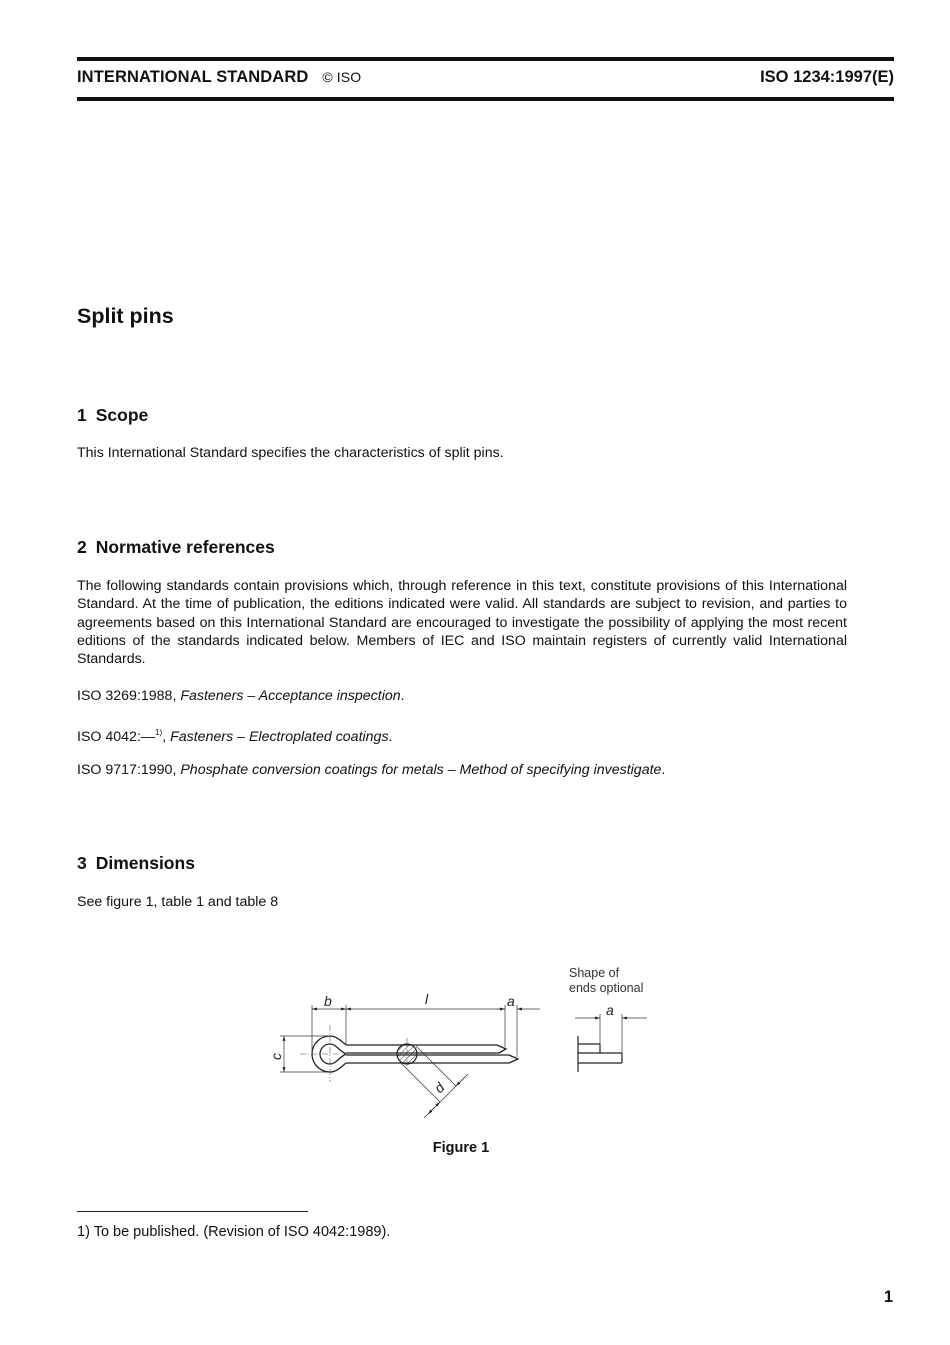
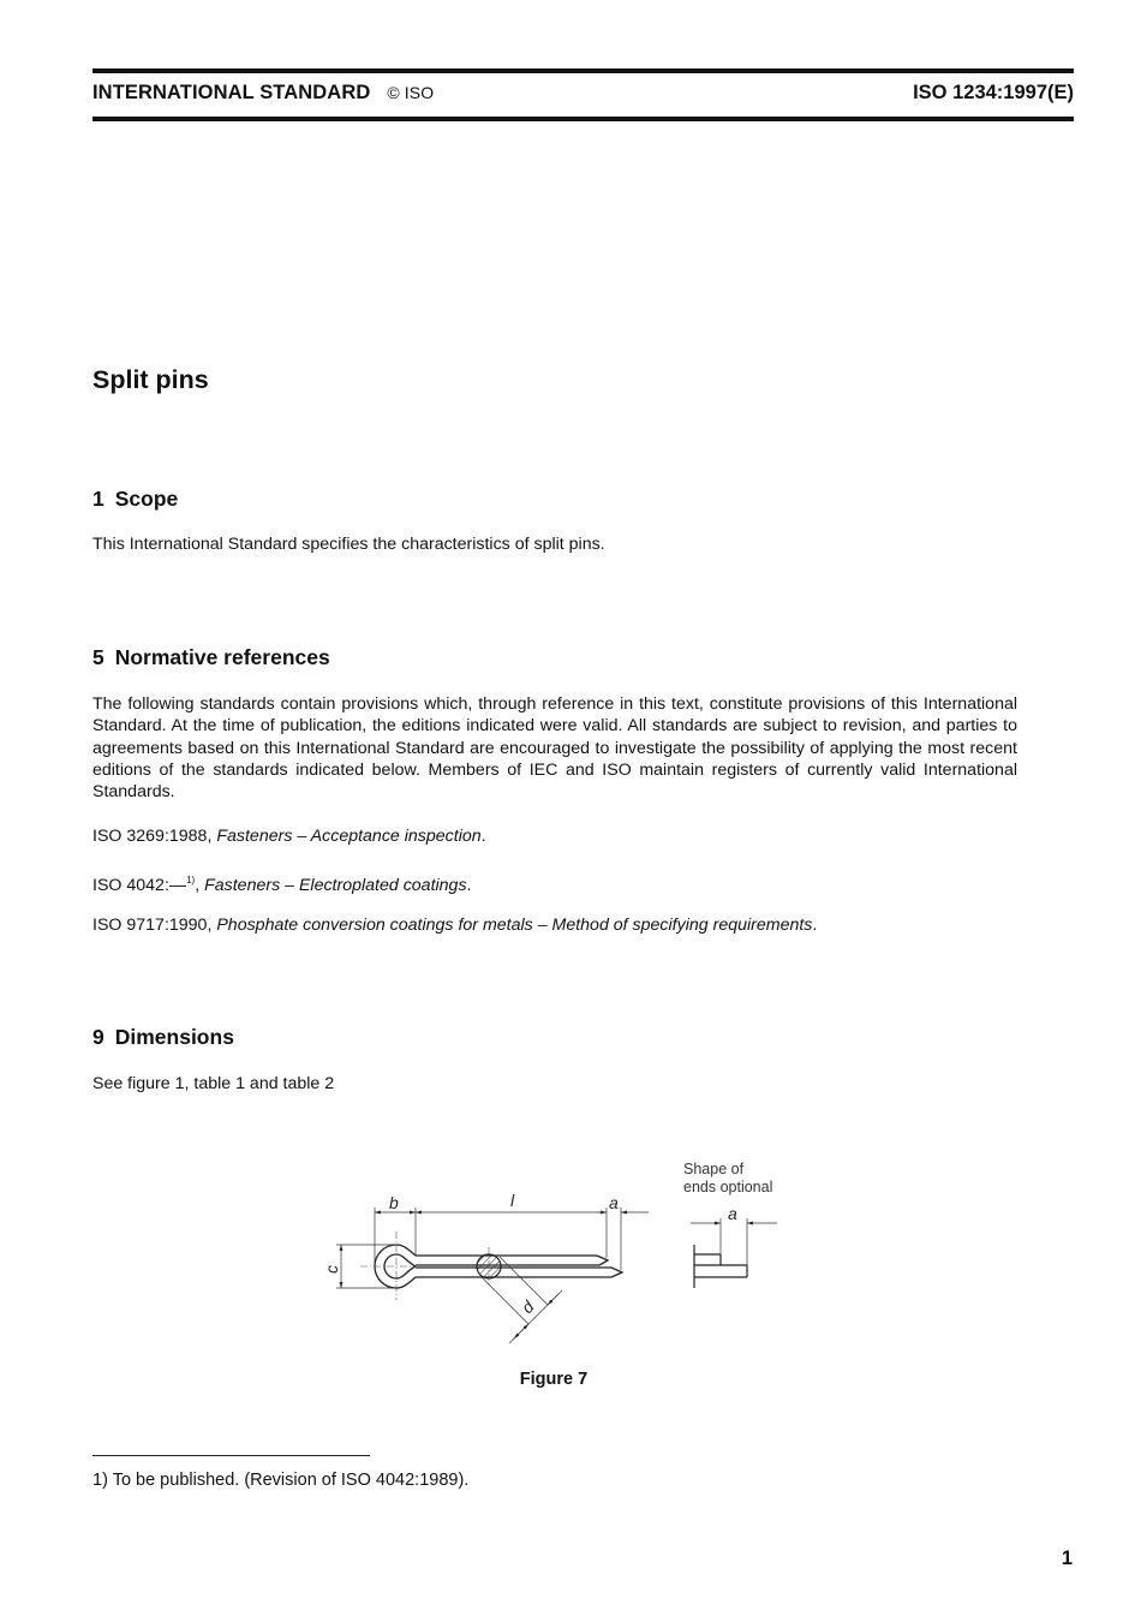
  INTERNATIONAL STANDARD © ISO
  ISO 1234:1997(E)
  Split pins
  1 Scope
  This International Standard specifies the characteristics of split pins.
- 2 Normative references
+ 5 Normative references
  The following standards contain provisions which, through reference in this text, constitute provisions of this International Standard. At the time of publication, the editions indicated were valid. All standards are subject to revision, and parties to agreements based on this International Standard are encouraged to investigate the possibility of applying the most recent editions of the standards indicated below. Members of IEC and ISO maintain registers of currently valid International Standards.
  ISO 3269:1988, Fasteners – Acceptance inspection.
  ISO 4042:—1), Fasteners – Electroplated coatings.
- ISO 9717:1990, Phosphate conversion coatings for metals – Method of specifying investigate.
+ ISO 9717:1990, Phosphate conversion coatings for metals – Method of specifying requirements.
- 3 Dimensions
+ 9 Dimensions
- See figure 1, table 1 and table 8
+ See figure 1, table 1 and table 2
  b
  l
  a
  a
  Shape of
  ends optional
- Figure 1
+ Figure 7
  1) To be published. (Revision of ISO 4042:1989).
  1
